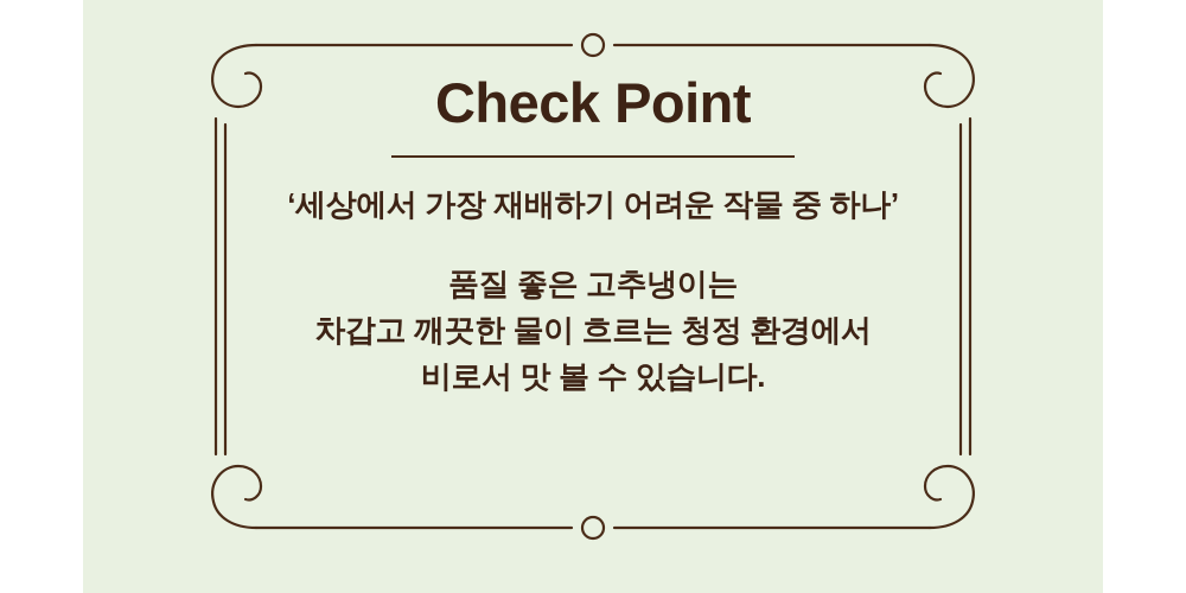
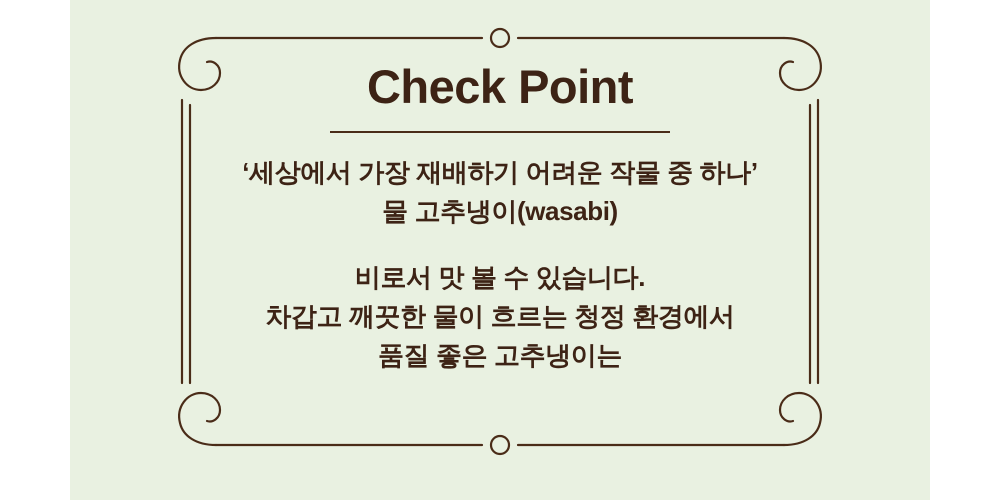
  Check Point
  ‘세상에서 가장 재배하기 어려운 작물 중 하나’
+ 물 고추냉이(wasabi)
- 품질 좋은 고추냉이는
+ 비로서 맛 볼 수 있습니다.
  차갑고 깨끗한 물이 흐르는 청정 환경에서
- 비로서 맛 볼 수 있습니다.
+ 품질 좋은 고추냉이는
